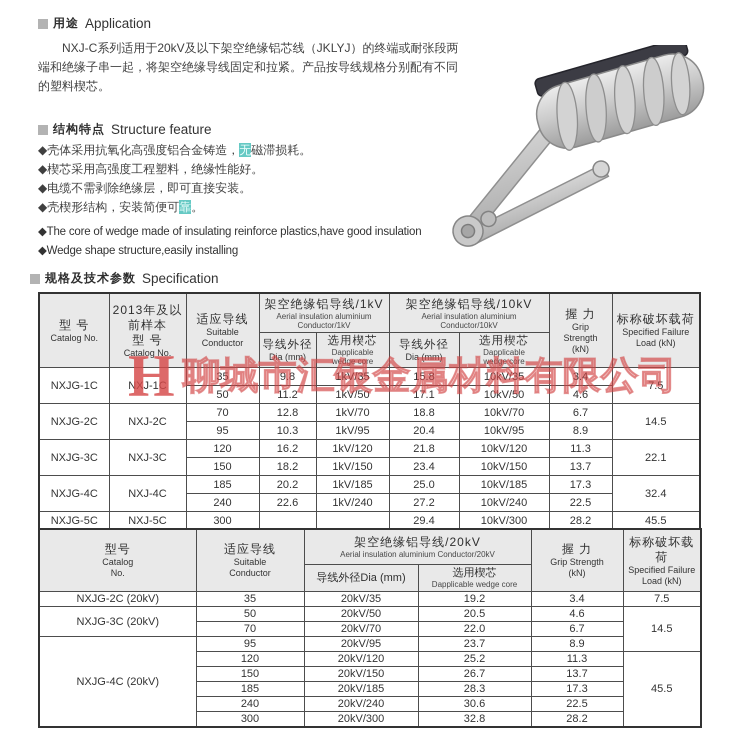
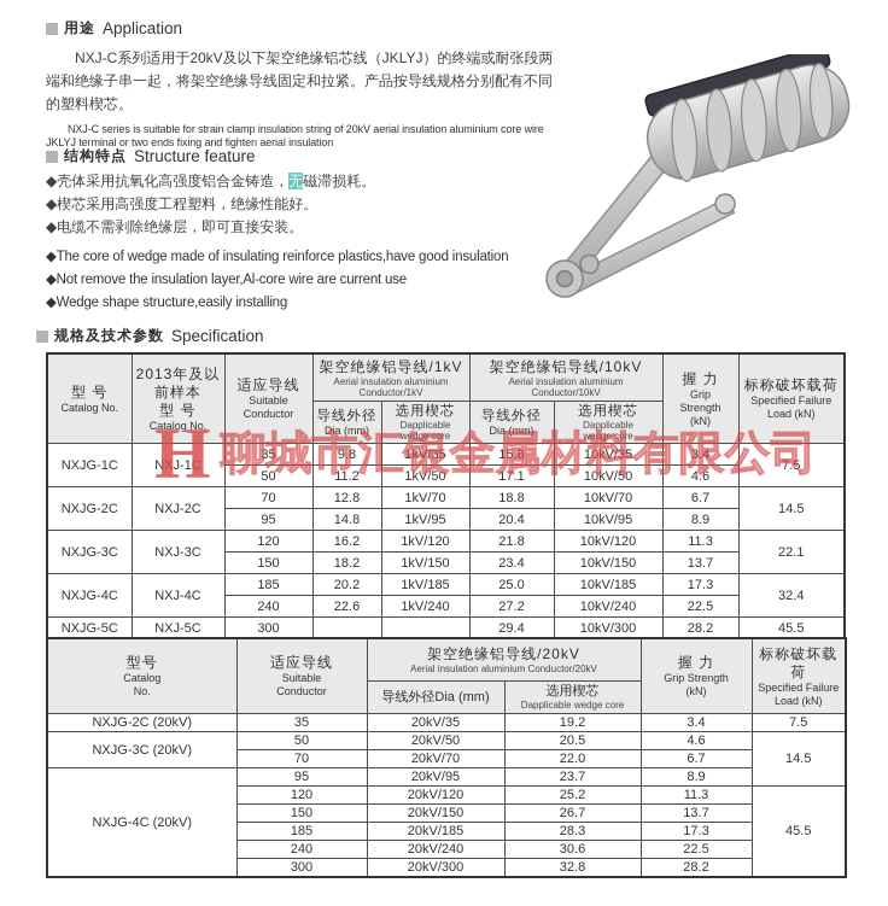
  用途
  Application
  NXJ-C系列适用于20kV及以下架空绝缘铝芯线（JKLYJ）的终端或耐张段两端和绝缘子串一起，将架空绝缘导线固定和拉紧。产品按导线规格分别配有不同的塑料楔芯。
+ NXJ-C series is suitable for strain clamp insulation string of 20kV aerial insulation aluminium core wire JKLYJ terminal or two ends fixing and fighten aerial insulation
  结构特点
  Structure feature
  ◆壳体采用抗氧化高强度铝合金铸造，无磁滞损耗。
  ◆楔芯采用高强度工程塑料，绝缘性能好。
  ◆电缆不需剥除绝缘层，即可直接安装。
- ◆壳楔形结构，安装简便可靠。
  ◆The core of wedge made of insulating reinforce plastics,have good insulation
+ ◆Not remove the insulation layer,Al-core wire are current use
  ◆Wedge shape structure,easily installing
  规格及技术参数
  Specification
  型 号Catalog No.	2013年及以前样本型 号Catalog No.	适应导线SuitableConductor	架空绝缘铝导线/1kVAerial insulation aluminiumConductor/1kV	架空绝缘铝导线/10kVAerial insulation aluminiumConductor/10kV	握 力GripStrength(kN)	标称破坏载荷Specified FailureLoad (kN)
  导线外径Dia (mm)	选用楔芯Dapplicablewedge core	导线外径Dia (mm)	选用楔芯Dapplicablewedge core
  NXJG-1C	NXJ-1C	35	9.8	1kV/35	15.8	10kV/35	3.4	7.5
  50	11.2	1kV/50	17.1	10kV/50	4.6
  NXJG-2C	NXJ-2C	70	12.8	1kV/70	18.8	10kV/70	6.7	14.5
- 95	10.3	1kV/95	20.4	10kV/95	8.9
+ 95	14.8	1kV/95	20.4	10kV/95	8.9
  NXJG-3C	NXJ-3C	120	16.2	1kV/120	21.8	10kV/120	11.3	22.1
  150	18.2	1kV/150	23.4	10kV/150	13.7
  NXJG-4C	NXJ-4C	185	20.2	1kV/185	25.0	10kV/185	17.3	32.4
  240	22.6	1kV/240	27.2	10kV/240	22.5
  NXJG-5C	NXJ-5C	300			29.4	10kV/300	28.2	45.5
  H
  聊城市汇银金属材料有限公司
  型号CatalogNo.	适应导线SuitableConductor	架空绝缘铝导线/20kVAerial insulation aluminium Conductor/20kV	握 力Grip Strength(kN)	标称破坏载荷Specified FailureLoad (kN)
  导线外径Dia (mm)	选用楔芯Dapplicable wedge core
  NXJG-2C (20kV)	35	20kV/35	19.2	3.4	7.5
  NXJG-3C (20kV)	50	20kV/50	20.5	4.6	14.5
  70	20kV/70	22.0	6.7
  NXJG-4C (20kV)	95	20kV/95	23.7	8.9
  120	20kV/120	25.2	11.3	45.5
  150	20kV/150	26.7	13.7
  185	20kV/185	28.3	17.3
  240	20kV/240	30.6	22.5
  300	20kV/300	32.8	28.2
